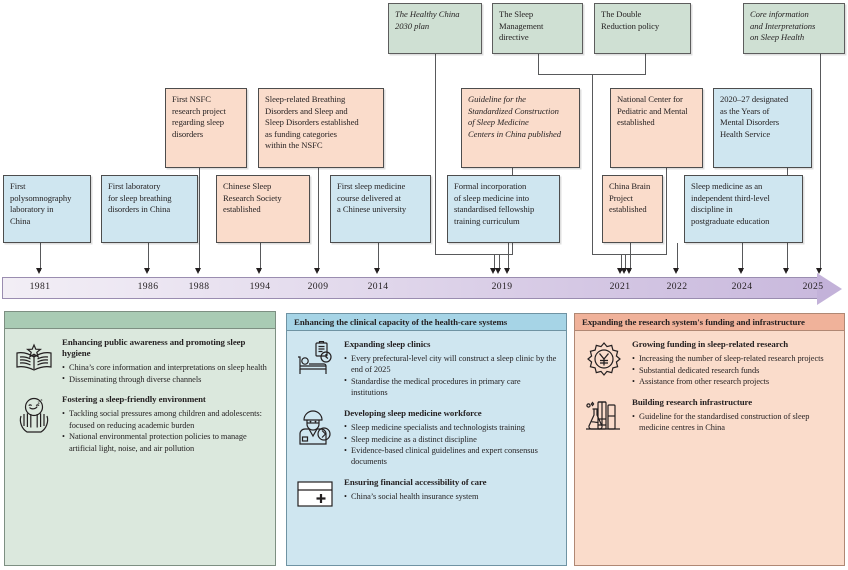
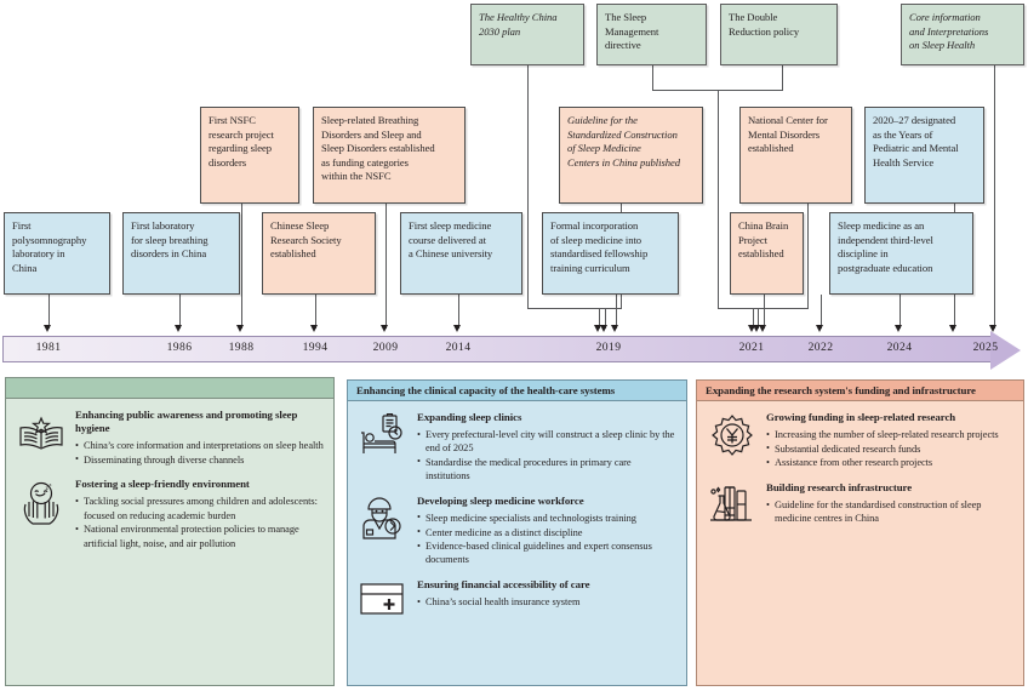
  The Healthy China
  2030 plan
  The Sleep
  Management
  directive
  The Double
  Reduction policy
  Core information
  and Interpretations
  on Sleep Health
  First NSFC
  research project
  regarding sleep
  disorders
  Sleep-related Breathing
  Disorders and Sleep and
  Sleep Disorders established
  as funding categories
  within the NSFC
  Guideline for the
  Standardized Construction
  of Sleep Medicine
  Centers in China published
  National Center for
- Pediatric and Mental
+ Mental Disorders
  established
  2020–27 designated
  as the Years of
- Mental Disorders
+ Pediatric and Mental
  Health Service
  First
  polysomnography
  laboratory in
  China
  First laboratory
  for sleep breathing
  disorders in China
  Chinese Sleep
  Research Society
  established
  First sleep medicine
  course delivered at
  a Chinese university
  Formal incorporation
  of sleep medicine into
  standardised fellowship
  training curriculum
  China Brain
  Project
  established
  Sleep medicine as an
  independent third-level
  discipline in
  postgraduate education
  1981
  1986
  1988
  1994
  2009
  2014
  2019
  2021
  2022
  2024
  2025
  Enhancing public awareness and promoting sleep hygiene
  China’s core information and interpretations on sleep health
  Disseminating through diverse channels
  Fostering a sleep-friendly environment
  Tackling social pressures among children and adolescents: focused on reducing academic burden
  National environmental protection policies to manage artificial light, noise, and air pollution
  Enhancing the clinical capacity of the health-care systems
  Expanding sleep clinics
  Every prefectural-level city will construct a sleep clinic by the end of 2025
  Standardise the medical procedures in primary care institutions
  Developing sleep medicine workforce
  Sleep medicine specialists and technologists training
- Sleep medicine as a distinct discipline
+ Center medicine as a distinct discipline
  Evidence-based clinical guidelines and expert consensus documents
  Ensuring financial accessibility of care
  China’s social health insurance system
  Expanding the research system's funding and infrastructure
  Growing funding in sleep-related research
  Increasing the number of sleep-related research projects
  Substantial dedicated research funds
  Assistance from other research projects
  Building research infrastructure
  Guideline for the standardised construction of sleep medicine centres in China
